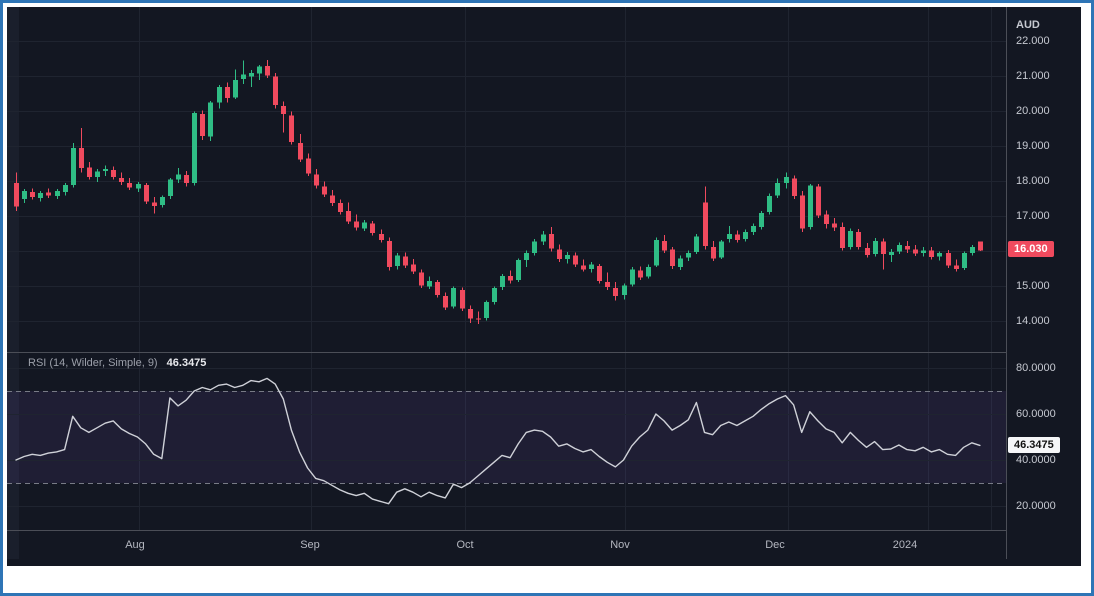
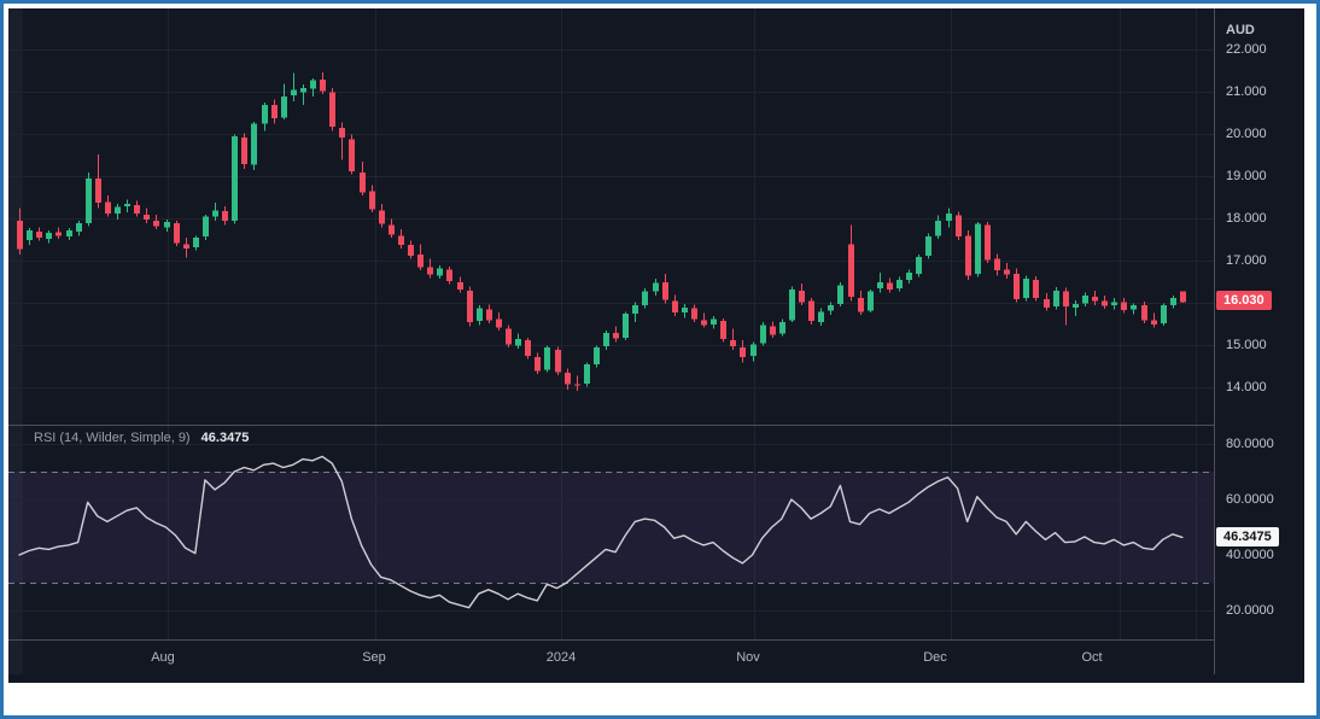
  RSI (14, Wilder, Simple, 9) 46.3475
  AUD
  22.000
  21.000
  20.000
  19.000
  18.000
  17.000
  15.000
  14.000
  80.0000
  60.0000
  40.0000
  20.0000
  16.030
  46.3475
  Aug
  Sep
- Oct
+ 2024
  Nov
  Dec
- 2024
+ Oct
